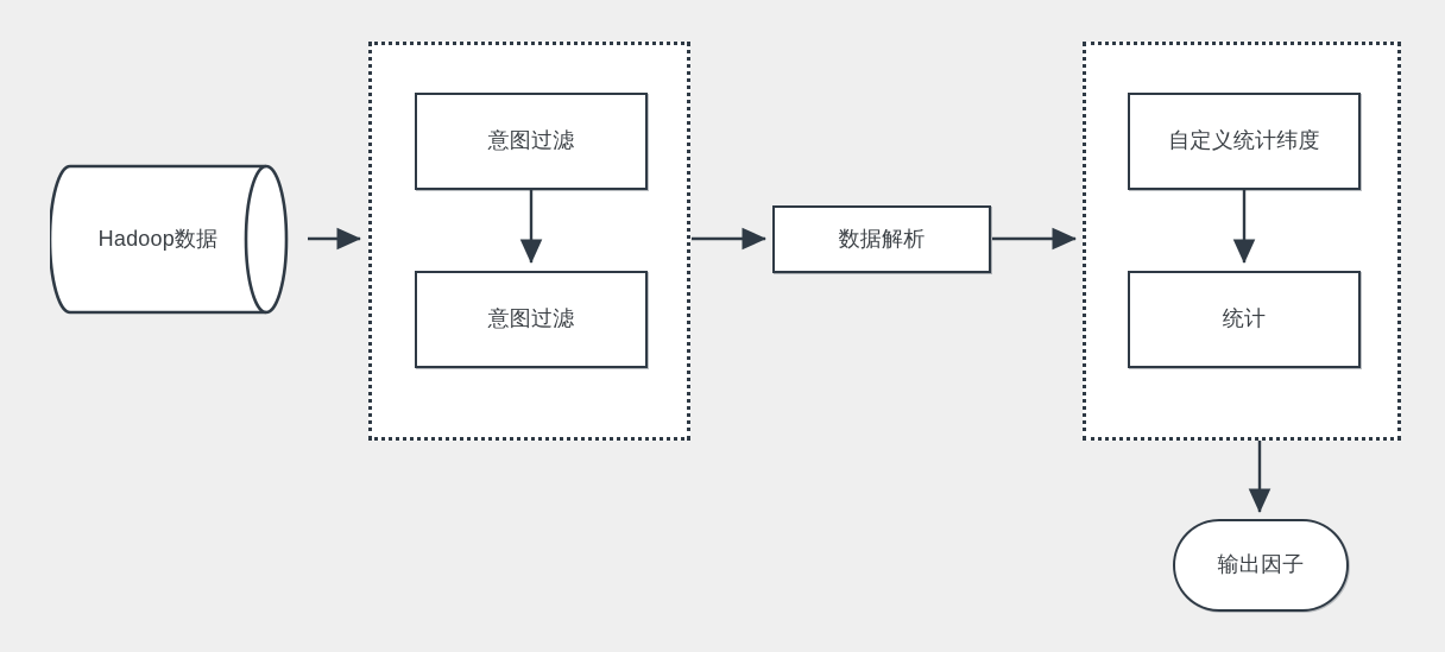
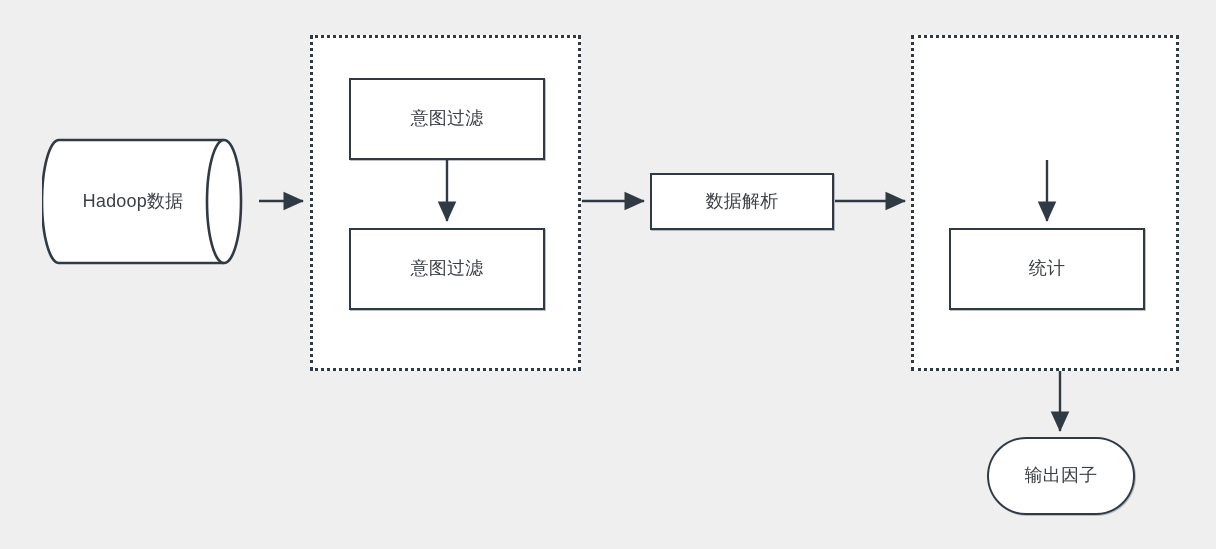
  Hadoop数据
  意图过滤
  意图过滤
  数据解析
- 自定义统计纬度
  统计
  输出因子
